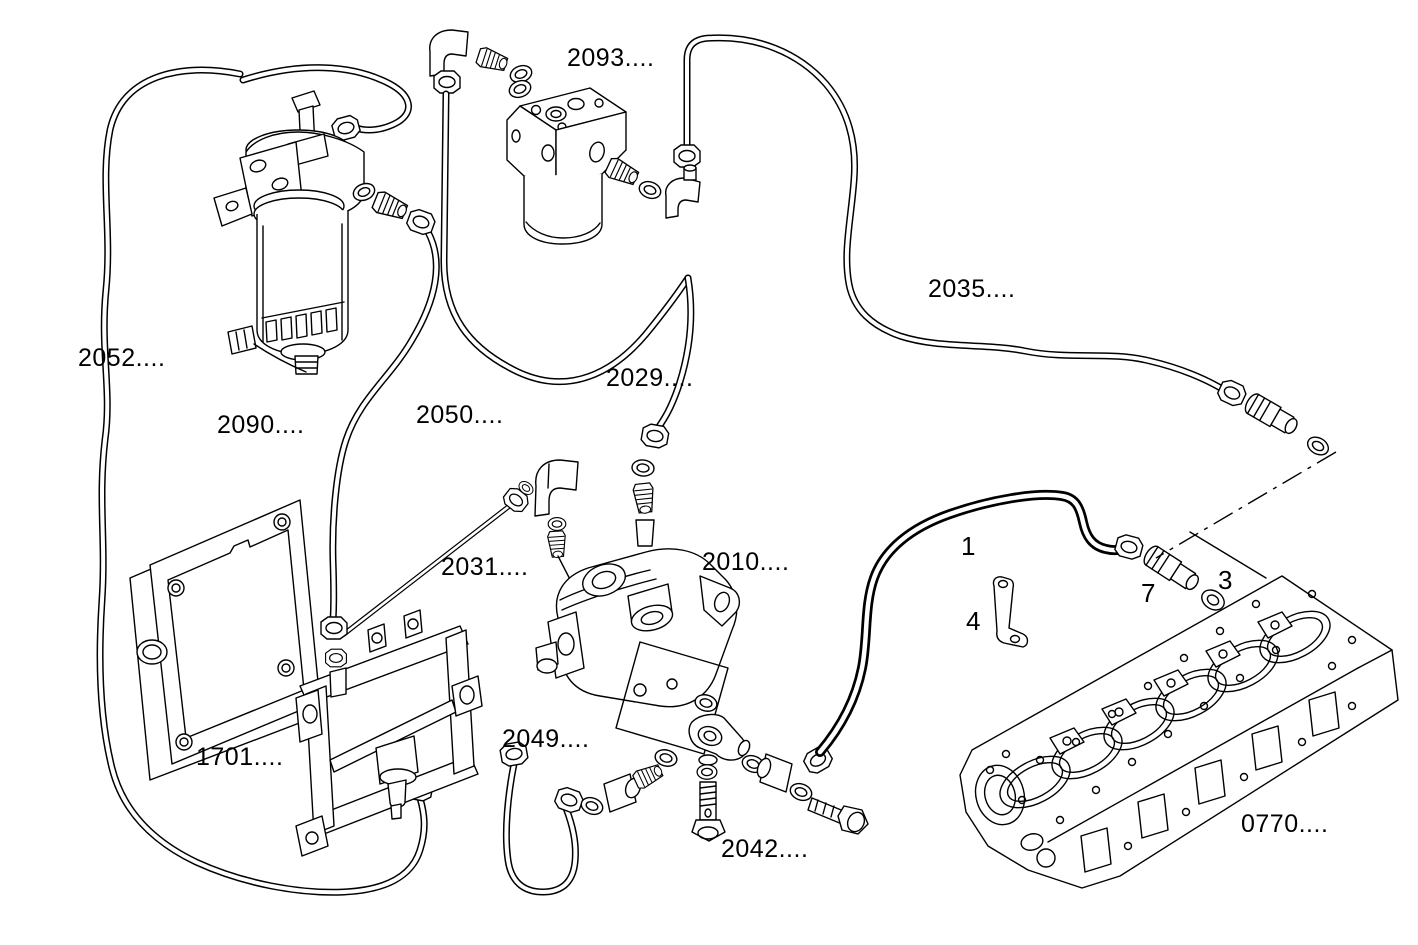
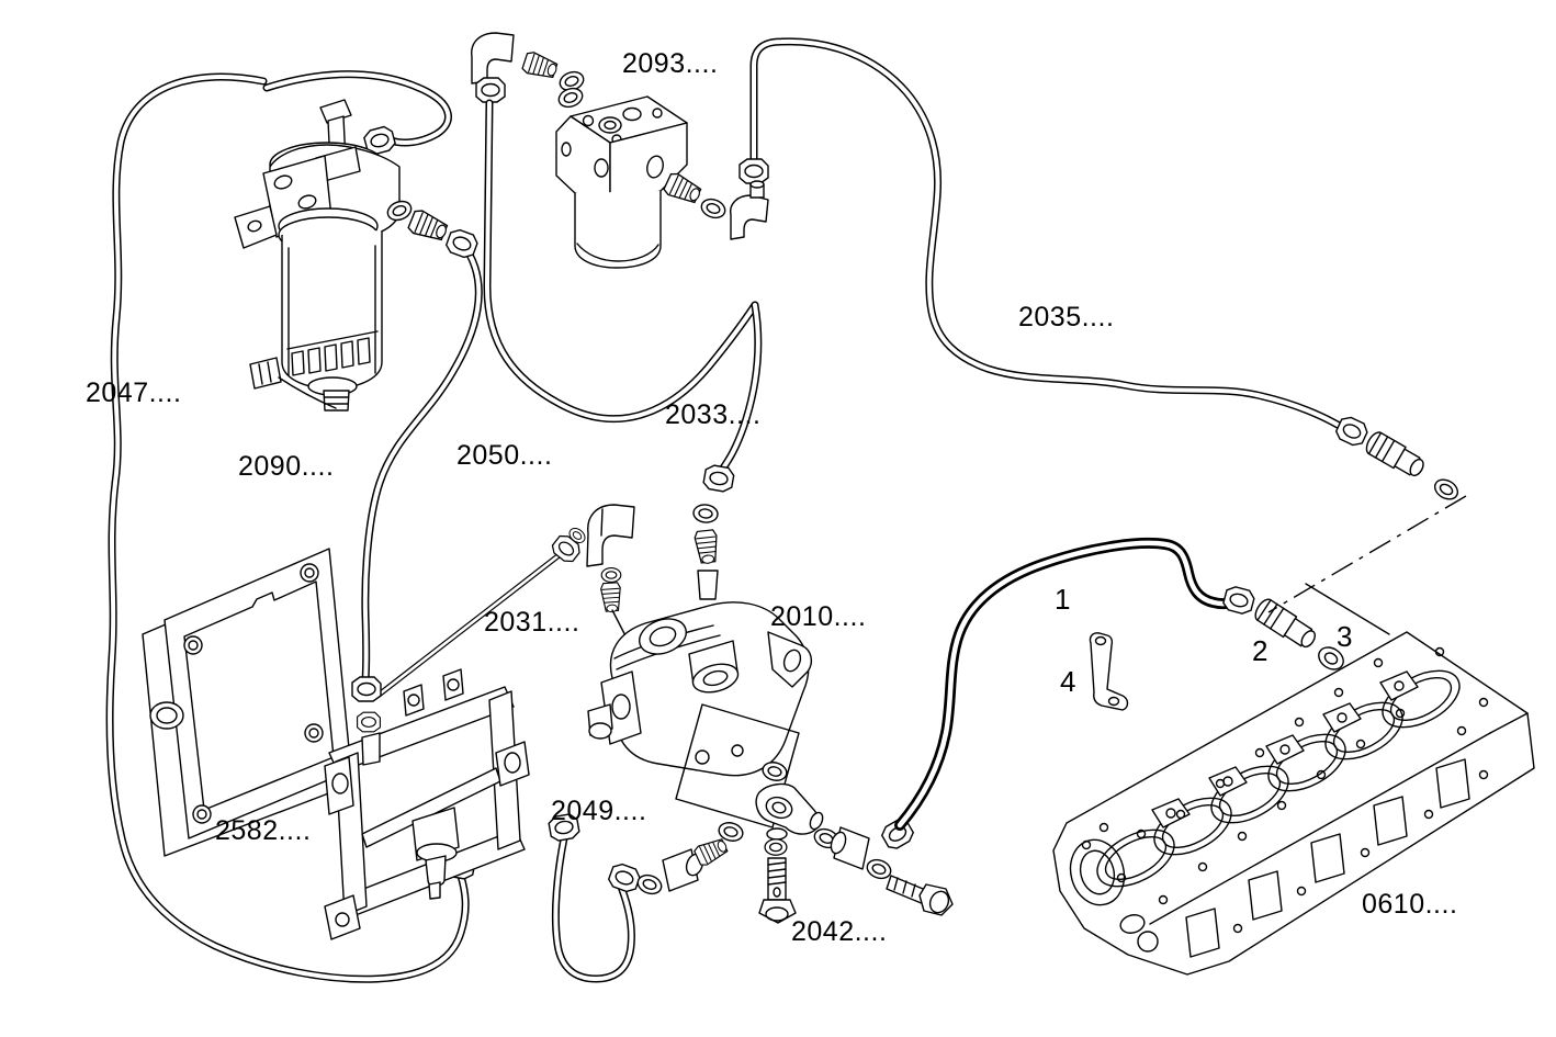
  2093....
  2035....
- 2052....
+ 2047....
  2090....
  2050....
- 2029....
+ 2033....
  2031....
  2010....
- 1701....
+ 2582....
  2049....
  2042....
- 0770....
+ 0610....
  1
- 7
+ 2
  3
  4
